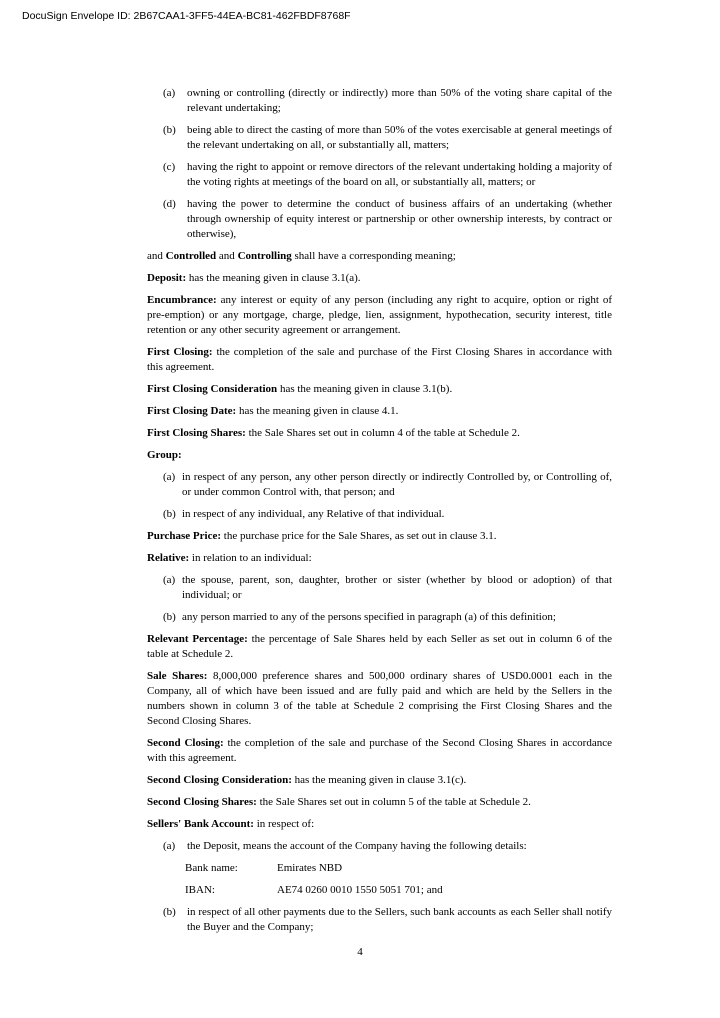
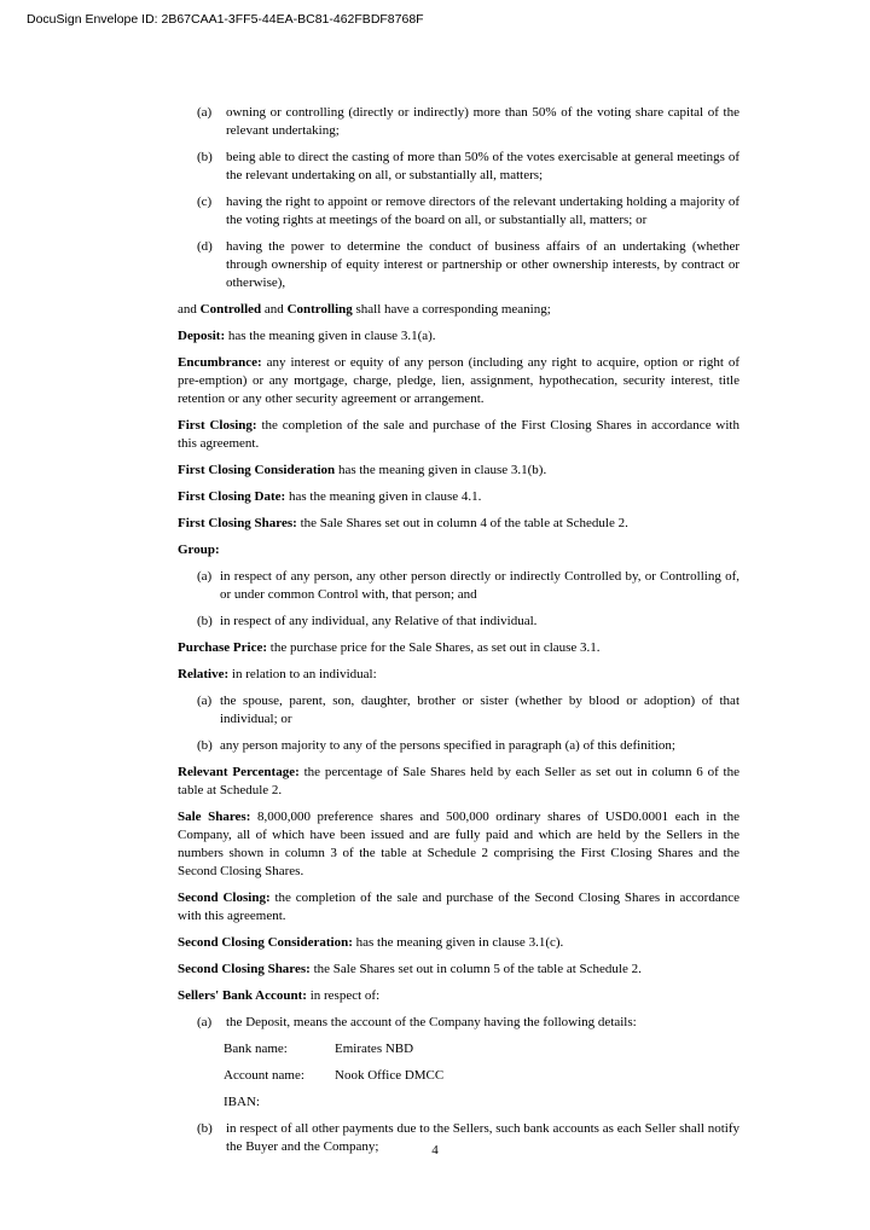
  DocuSign Envelope ID: 2B67CAA1-3FF5-44EA-BC81-462FBDF8768F
  (a)
  owning or controlling (directly or indirectly) more than 50% of the voting share capital of the relevant undertaking;
  (b)
  being able to direct the casting of more than 50% of the votes exercisable at general meetings of the relevant undertaking on all, or substantially all, matters;
  (c)
  having the right to appoint or remove directors of the relevant undertaking holding a majority of the voting rights at meetings of the board on all, or substantially all, matters; or
  (d)
  having the power to determine the conduct of business affairs of an undertaking (whether through ownership of equity interest or partnership or other ownership interests, by contract or otherwise),
  and Controlled and Controlling shall have a corresponding meaning;
  Deposit: has the meaning given in clause 3.1(a).
  Encumbrance: any interest or equity of any person (including any right to acquire, option or right of pre-emption) or any mortgage, charge, pledge, lien, assignment, hypothecation, security interest, title retention or any other security agreement or arrangement.
  First Closing: the completion of the sale and purchase of the First Closing Shares in accordance with this agreement.
  First Closing Consideration has the meaning given in clause 3.1(b).
  First Closing Date: has the meaning given in clause 4.1.
  First Closing Shares: the Sale Shares set out in column 4 of the table at Schedule 2.
  Group:
  (a)
  in respect of any person, any other person directly or indirectly Controlled by, or Controlling of, or under common Control with, that person; and
  (b)
  in respect of any individual, any Relative of that individual.
  Purchase Price: the purchase price for the Sale Shares, as set out in clause 3.1.
  Relative: in relation to an individual:
  (a)
  the spouse, parent, son, daughter, brother or sister (whether by blood or adoption) of that individual; or
  (b)
- any person married to any of the persons specified in paragraph (a) of this definition;
+ any person majority to any of the persons specified in paragraph (a) of this definition;
  Relevant Percentage: the percentage of Sale Shares held by each Seller as set out in column 6 of the table at Schedule 2.
  Sale Shares: 8,000,000 preference shares and 500,000 ordinary shares of USD0.0001 each in the Company, all of which have been issued and are fully paid and which are held by the Sellers in the numbers shown in column 3 of the table at Schedule 2 comprising the First Closing Shares and the Second Closing Shares.
  Second Closing: the completion of the sale and purchase of the Second Closing Shares in accordance with this agreement.
  Second Closing Consideration: has the meaning given in clause 3.1(c).
  Second Closing Shares: the Sale Shares set out in column 5 of the table at Schedule 2.
  Sellers' Bank Account: in respect of:
  (a)
  the Deposit, means the account of the Company having the following details:
  Bank name:
  Emirates NBD
+ Account name:
+ Nook Office DMCC
  IBAN:
- AE74 0260 0010 1550 5051 701; and
  (b)
  in respect of all other payments due to the Sellers, such bank accounts as each Seller shall notify the Buyer and the Company;
  4
